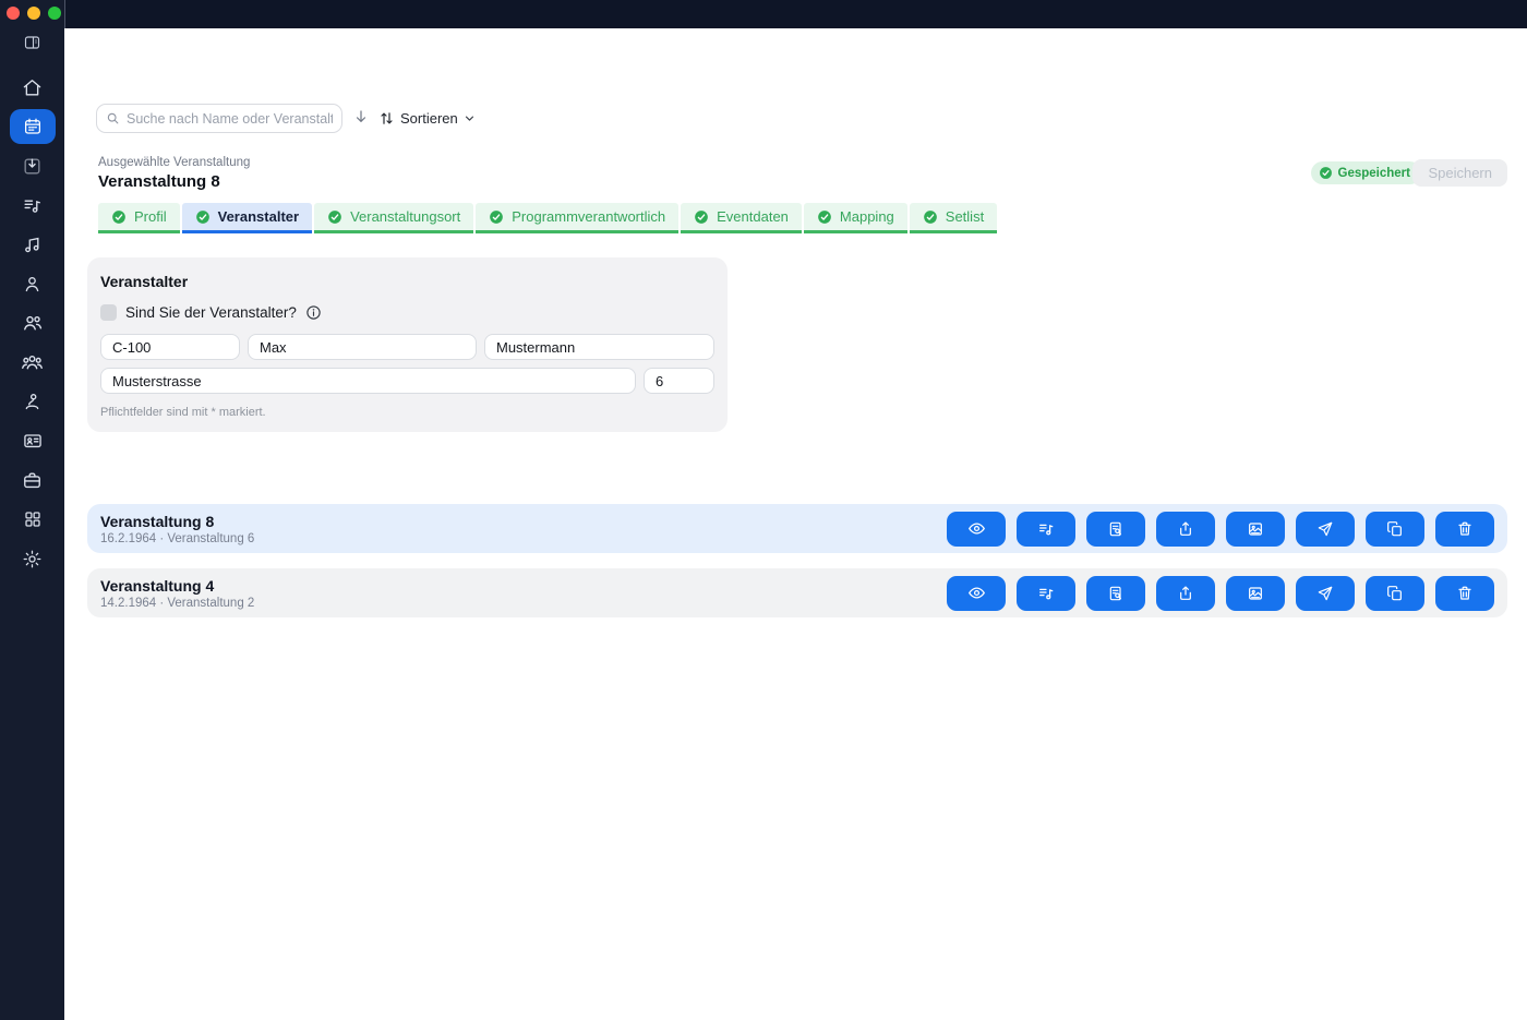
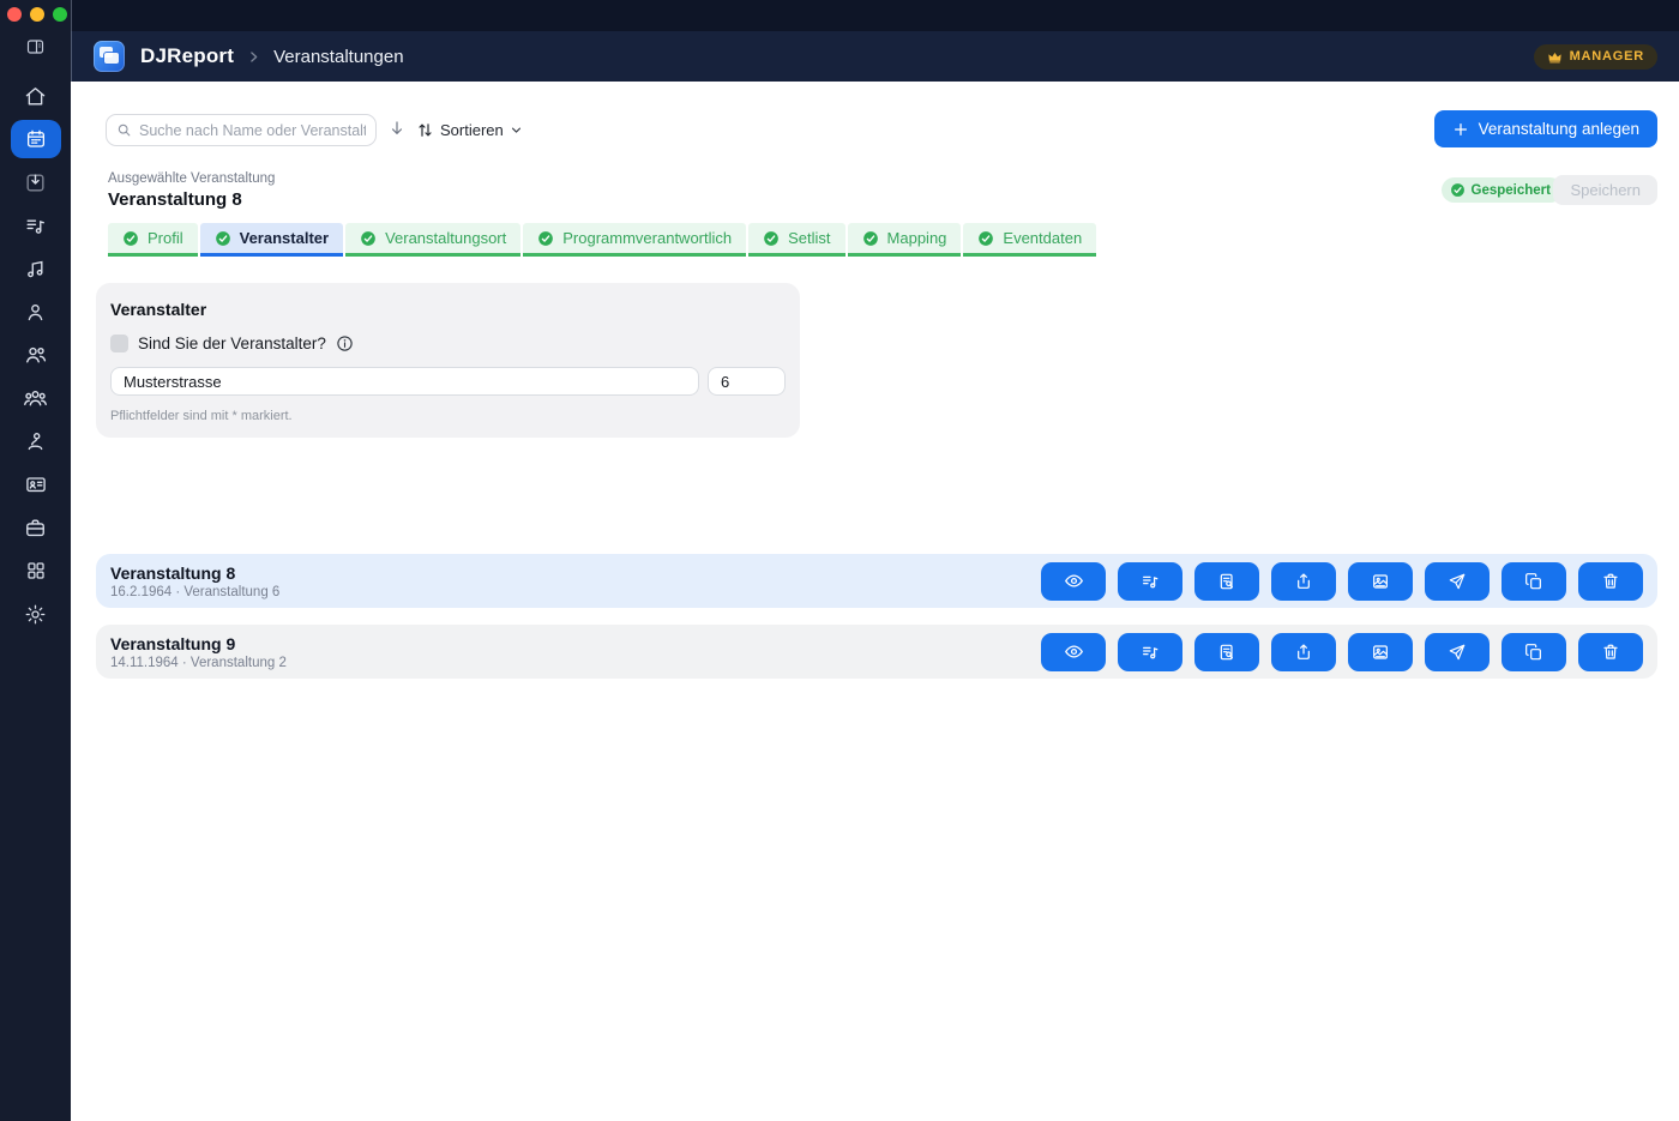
+ DJReport
+ Veranstaltungen
+ MANAGER
  Suche nach Name oder Veranstalt
  Sortieren
+ Veranstaltung anlegen
  Ausgewählte Veranstaltung
  Veranstaltung 8
  Gespeichert
  Speichern
  Profil
  Veranstalter
  Veranstaltungsort
  Programmverantwortlich
- Eventdaten
+ Setlist
  Mapping
- Setlist
+ Eventdaten
  Veranstalter
  Sind Sie der Veranstalter?
- C-100
- Max
- Mustermann
  Musterstrasse
  6
  Pflichtfelder sind mit * markiert.
  Veranstaltung 8
  16.2.1964 · Veranstaltung 6
- Veranstaltung 4
+ Veranstaltung 9
- 14.2.1964 · Veranstaltung 2
+ 14.11.1964 · Veranstaltung 2
